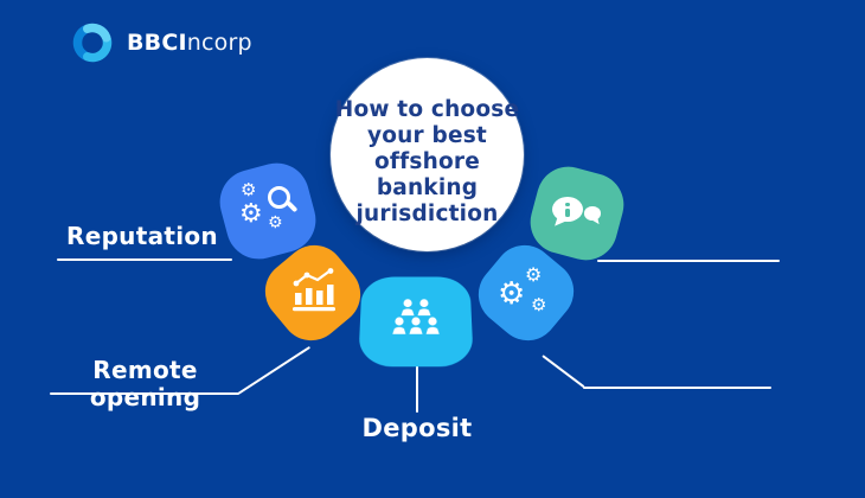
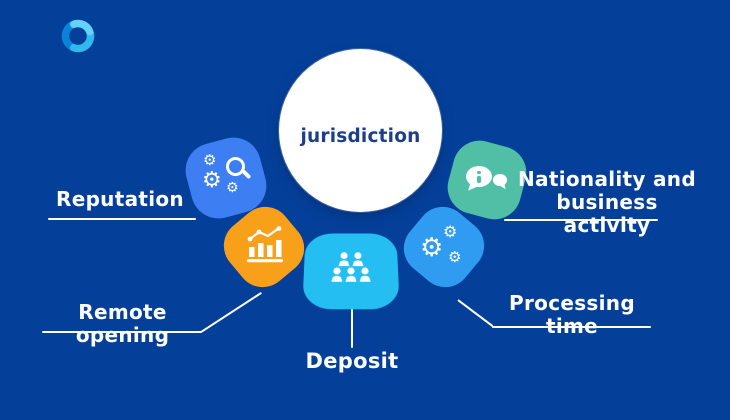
- BBCIncorp
- How to choose
- your best
- offshore banking
  jurisdiction
  Reputation
  Remote opening
  Deposit
+ Processing time
+ Nationality and business activity
